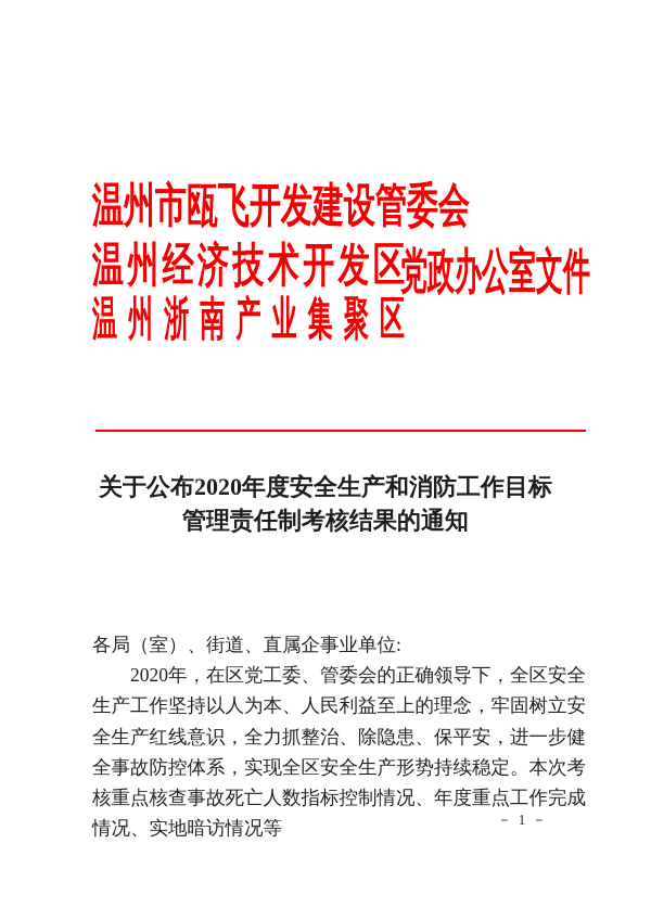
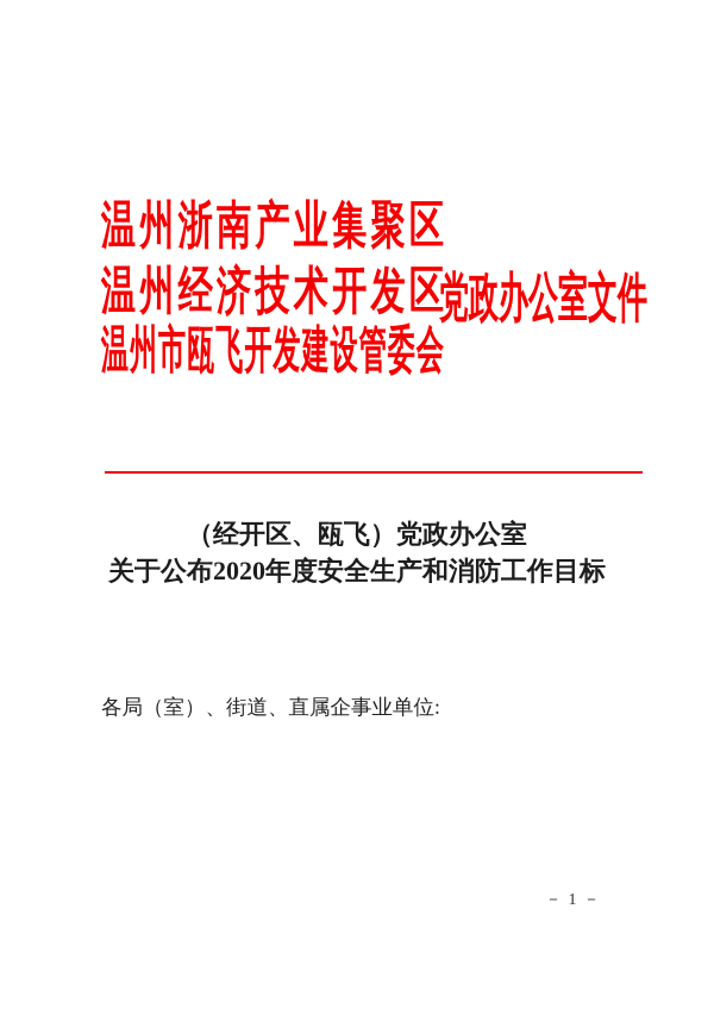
- 温州市瓯飞开发建设管委会
+ 温州浙南产业集聚区
  温州经济技术开发区
- 温州浙南产业集聚区
+ 温州市瓯飞开发建设管委会
  党政办公室文件
+ （经开区、瓯飞）党政办公室
  关于公布2020年度安全生产和消防工作目标
- 管理责任制考核结果的通知
  各局（室）、街道、直属企事业单位:
- 2020年，在区党工委、管委会的正确领导下，全区安全生产工作坚持以人为本、人民利益至上的理念，牢固树立安全生产红线意识，全力抓整治、除隐患、保平安，进一步健全事故防控体系，实现全区安全生产形势持续稳定。本次考核重点核查事故死亡人数指标控制情况、年度重点工作完成情况、实地暗访情况等
  － 1 －
